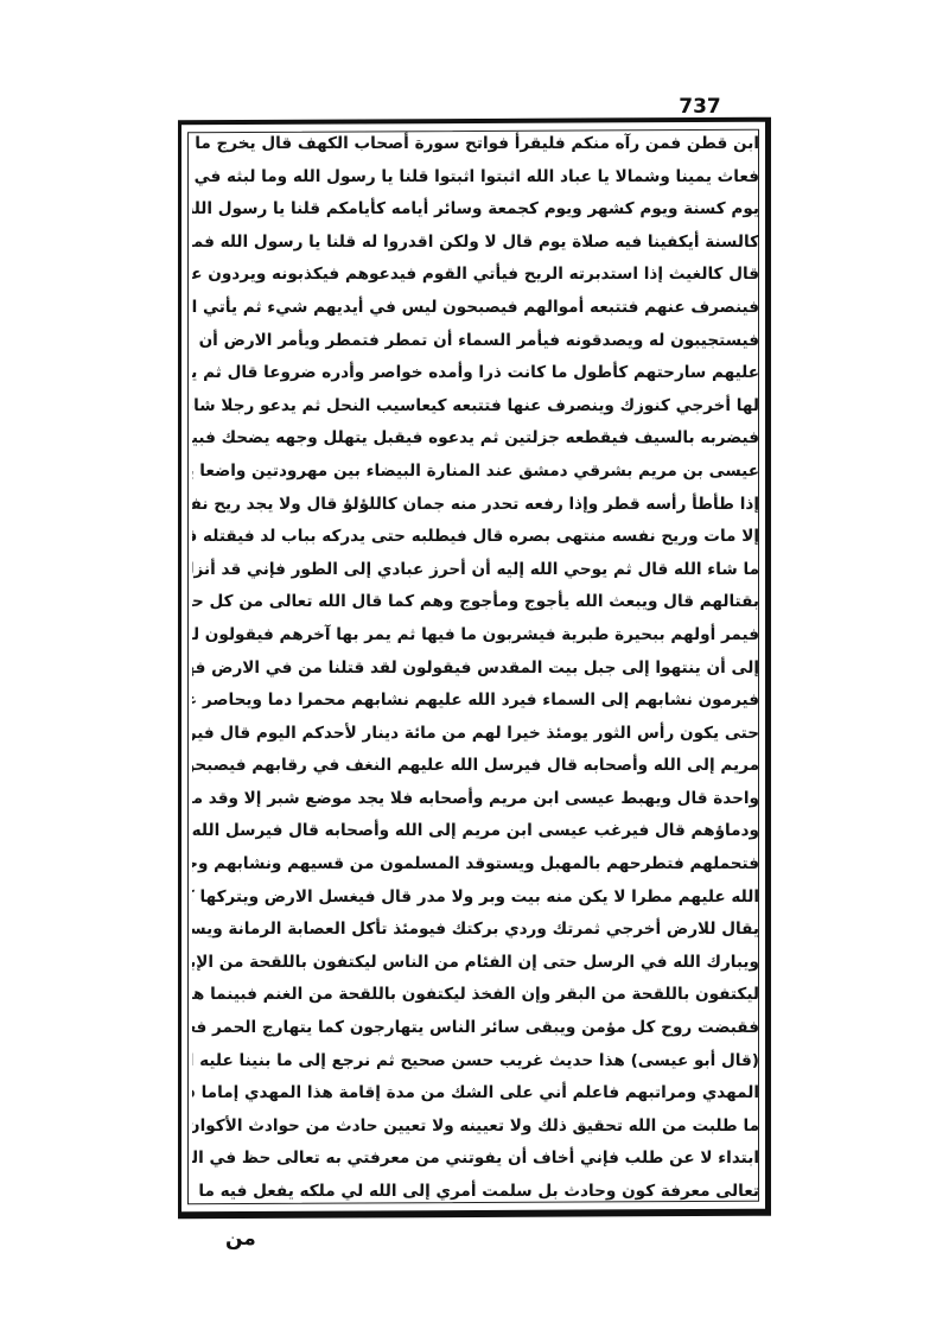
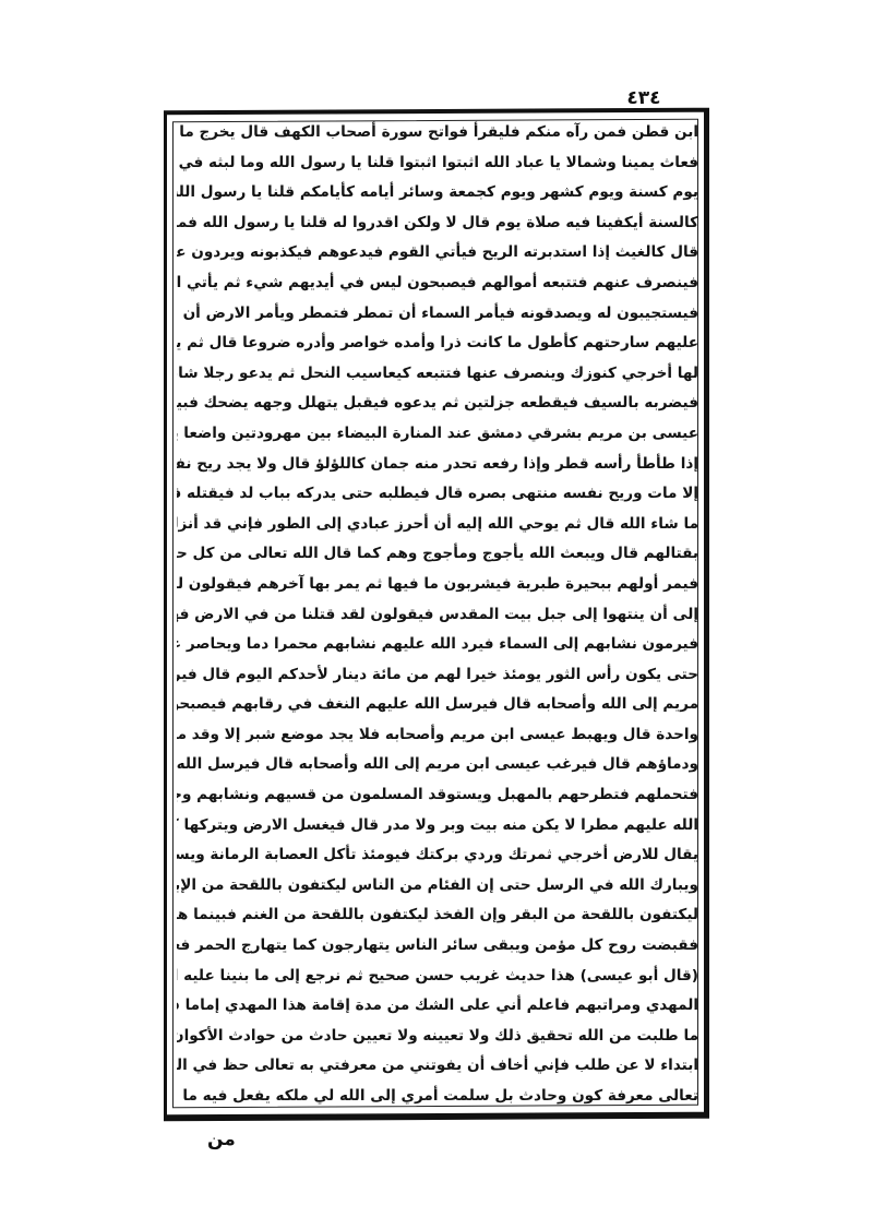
- 737
+ ٤٣٤
  ابن قطن فمن رآه منكم فليقرأ فواتح سورة أصحاب الكهف قال يخرج ما
  فعاث يمينا وشمالا يا عباد الله اثبتوا اثبتوا قلنا يا رسول الله وما لبثه في
  يوم كسنة ويوم كشهر ويوم كجمعة وسائر أيامه كأيامكم قلنا يا رسول الل
  كالسنة أيكفينا فيه صلاة يوم قال لا ولكن اقدروا له قلنا يا رسول الله فم
  قال كالغيث إذا استدبرته الريح فيأتي القوم فيدعوهم فيكذبونه ويردون ع
  فينصرف عنهم فتتبعه أموالهم فيصبحون ليس في أيديهم شيء ثم يأتي ا
  فيستجيبون له ويصدقونه فيأمر السماء أن تمطر فتمطر ويأمر الارض أن
  عليهم سارحتهم كأطول ما كانت ذرا وأمده خواصر وأدره ضروعا قال ثم ي
  لها أخرجي كنوزك وينصرف عنها فتتبعه كيعاسيب النحل ثم يدعو رجلا شا
  فيضربه بالسيف فيقطعه جزلتين ثم يدعوه فيقبل يتهلل وجهه يضحك فبي
  عيسى بن مريم بشرقي دمشق عند المنارة البيضاء بين مهرودتين واضعا ي
  إذا طأطأ رأسه قطر وإذا رفعه تحدر منه جمان كاللؤلؤ قال ولا يجد ريح نف
  إلا مات وريح نفسه منتهى بصره قال فيطلبه حتى يدركه بباب لد فيقتله ق
  ما شاء الله قال ثم يوحي الله إليه أن أحرز عبادي إلى الطور فإني قد أنز
  بقتالهم قال ويبعث الله يأجوج ومأجوج وهم كما قال الله تعالى من كل ح
  فيمر أولهم ببحيرة طبرية فيشربون ما فيها ثم يمر بها آخرهم فيقولون ل
  إلى أن ينتهوا إلى جبل بيت المقدس فيقولون لقد قتلنا من في الارض ف
  فيرمون نشابهم إلى السماء فيرد الله عليهم نشابهم محمرا دما ويحاصر ع
  حتى يكون رأس الثور يومئذ خيرا لهم من مائة دينار لأحدكم اليوم قال فير
  مريم إلى الله وأصحابه قال فيرسل الله عليهم النغف في رقابهم فيصبح
  واحدة قال ويهبط عيسى ابن مريم وأصحابه فلا يجد موضع شبر إلا وقد م
  ودماؤهم قال فيرغب عيسى ابن مريم إلى الله وأصحابه قال فيرسل الله
  فتحملهم فتطرحهم بالمهبل ويستوقد المسلمون من قسيهم ونشابهم وج
  الله عليهم مطرا لا يكن منه بيت وبر ولا مدر قال فيغسل الارض ويتركها
  يقال للارض أخرجي ثمرتك وردي بركتك فيومئذ تأكل العصابة الرمانة ويس
  ويبارك الله في الرسل حتى إن الفئام من الناس ليكتفون باللقحة من الإب
  ليكتفون باللقحة من البقر وإن الفخذ ليكتفون باللقحة من الغنم فبينما ه
  فقبضت روح كل مؤمن ويبقى سائر الناس يتهارجون كما يتهارج الحمر فع
  (قال أبو عيسى) هذا حديث غريب حسن صحيح ثم نرجع إلى ما بنينا عليه ا
  المهدي ومراتبهم فاعلم أني على الشك من مدة إقامة هذا المهدي إماما
  ما طلبت من الله تحقيق ذلك ولا تعيينه ولا تعيين حادث من حوادث الأكوان
  ابتداء لا عن طلب فإني أخاف أن يفوتني من معرفتي به تعالى حظ في ال
  تعالى معرفة كون وحادث بل سلمت أمري إلى الله لي ملكه يفعل فيه ما
  من
